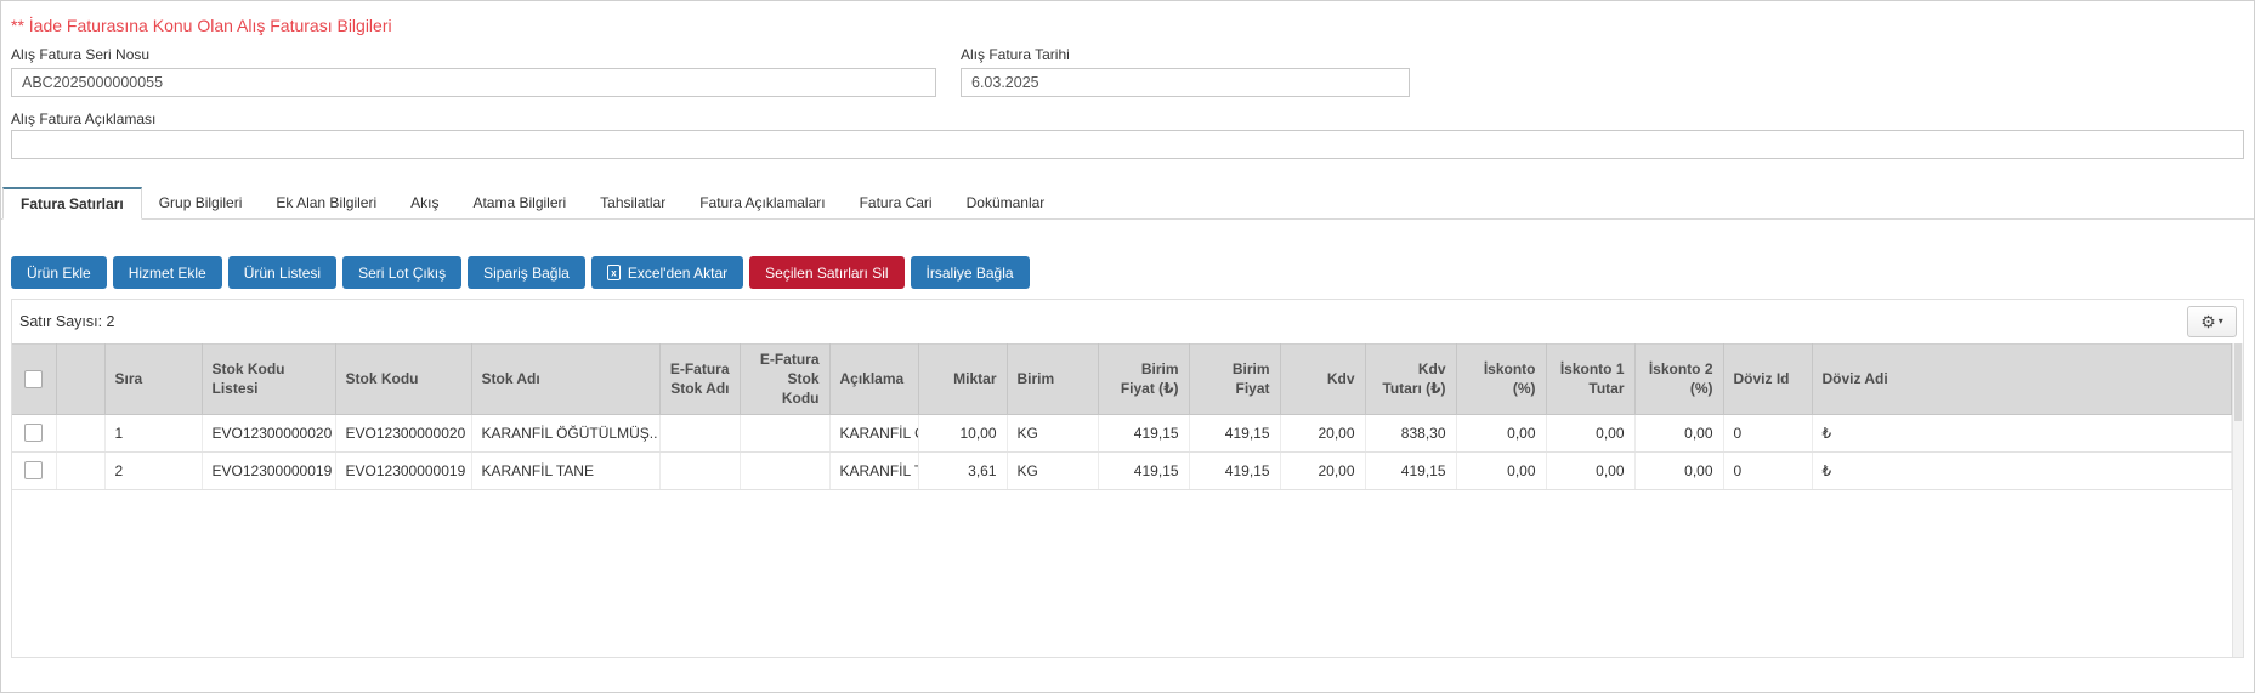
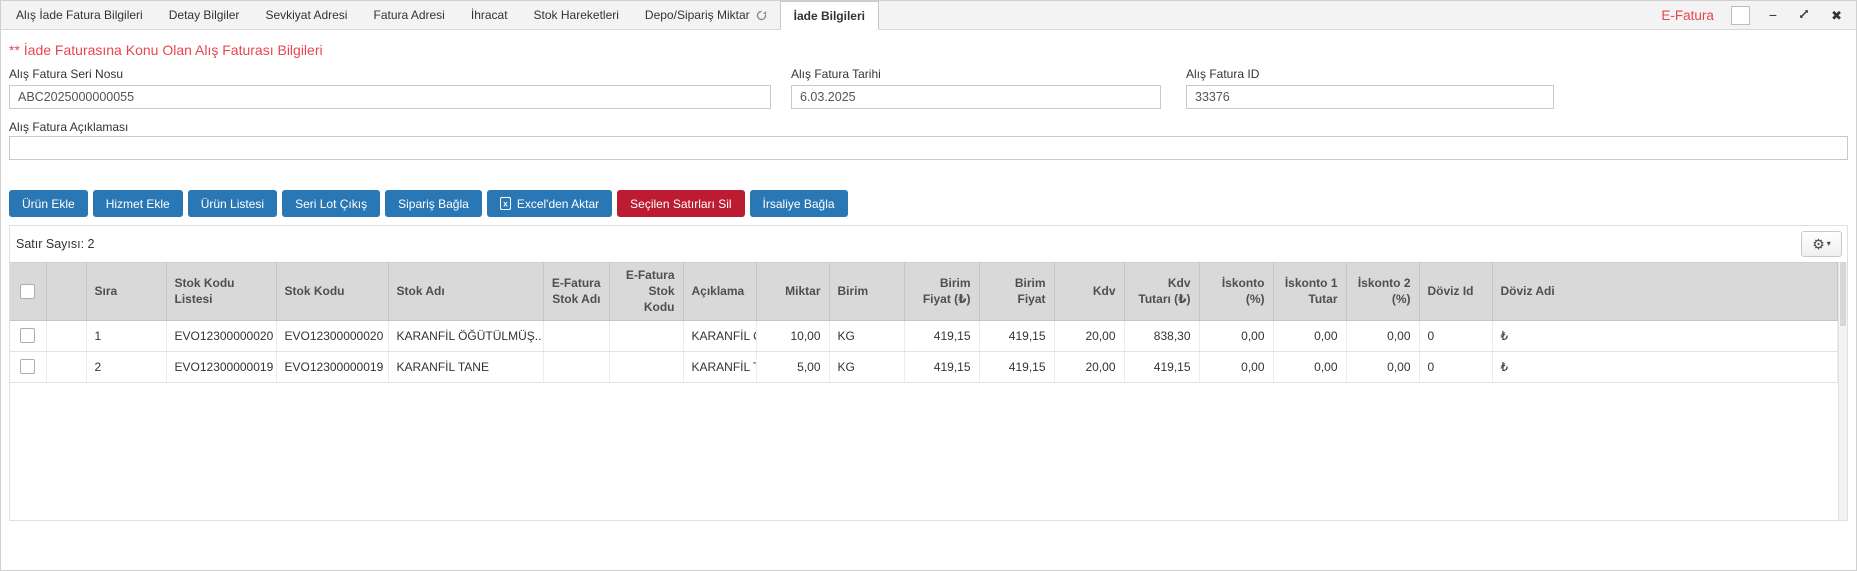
+ Alış İade Fatura Bilgileri
+ Detay Bilgiler
+ Sevkiyat Adresi
+ Fatura Adresi
+ İhracat
+ Stok Hareketleri
+ Depo/Sipariş Miktar
+ İade Bilgileri
+ E-Fatura
+ −
+ ✖
  ** İade Faturasına Konu Olan Alış Faturası Bilgileri
  Alış Fatura Seri Nosu
  ABC2025000000055
  Alış Fatura Tarihi
  6.03.2025
+ Alış Fatura ID
+ 33376
  Alış Fatura Açıklaması
- Fatura Satırları
- Grup Bilgileri
- Ek Alan Bilgileri
- Akış
- Atama Bilgileri
- Tahsilatlar
- Fatura Açıklamaları
- Fatura Cari
- Dokümanlar
  Ürün Ekle
  Hizmet Ekle
  Ürün Listesi
  Seri Lot Çıkış
  Sipariş Bağla
  x
  Excel'den Aktar
  Seçilen Satırları Sil
  İrsaliye Bağla
  Satır Sayısı: 2
  ⚙
  ▾
  		Sıra	Stok Kodu Listesi	Stok Kodu	Stok Adı	E-Fatura Stok Adı	E-Fatura Stok Kodu	Açıklama	Miktar	Birim	Birim Fiyat (₺)	Birim Fiyat	Kdv	Kdv Tutarı (₺)	İskonto (%)	İskonto 1 Tutar	İskonto 2 (%)	Döviz Id	Döviz Adi
  		1	EVO12300000020	EVO12300000020	KARANFİL ÖĞÜTÜLMÜŞ..			KARANFİL	10,00	KG	419,15	419,15	20,00	838,30	0,00	0,00	0,00	0	₺
- 		2	EVO12300000019	EVO12300000019	KARANFİL TANE			KARANFİL	3,61	KG	419,15	419,15	20,00	419,15	0,00	0,00	0,00	0	₺
+ 		2	EVO12300000019	EVO12300000019	KARANFİL TANE			KARANFİL	5,00	KG	419,15	419,15	20,00	419,15	0,00	0,00	0,00	0	₺
